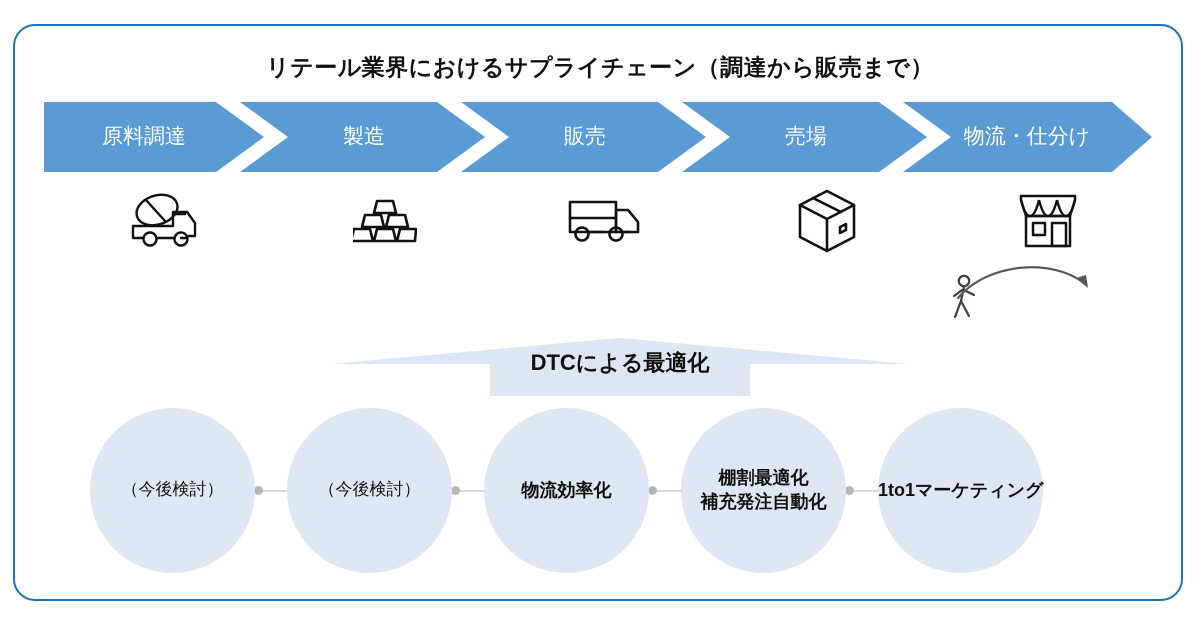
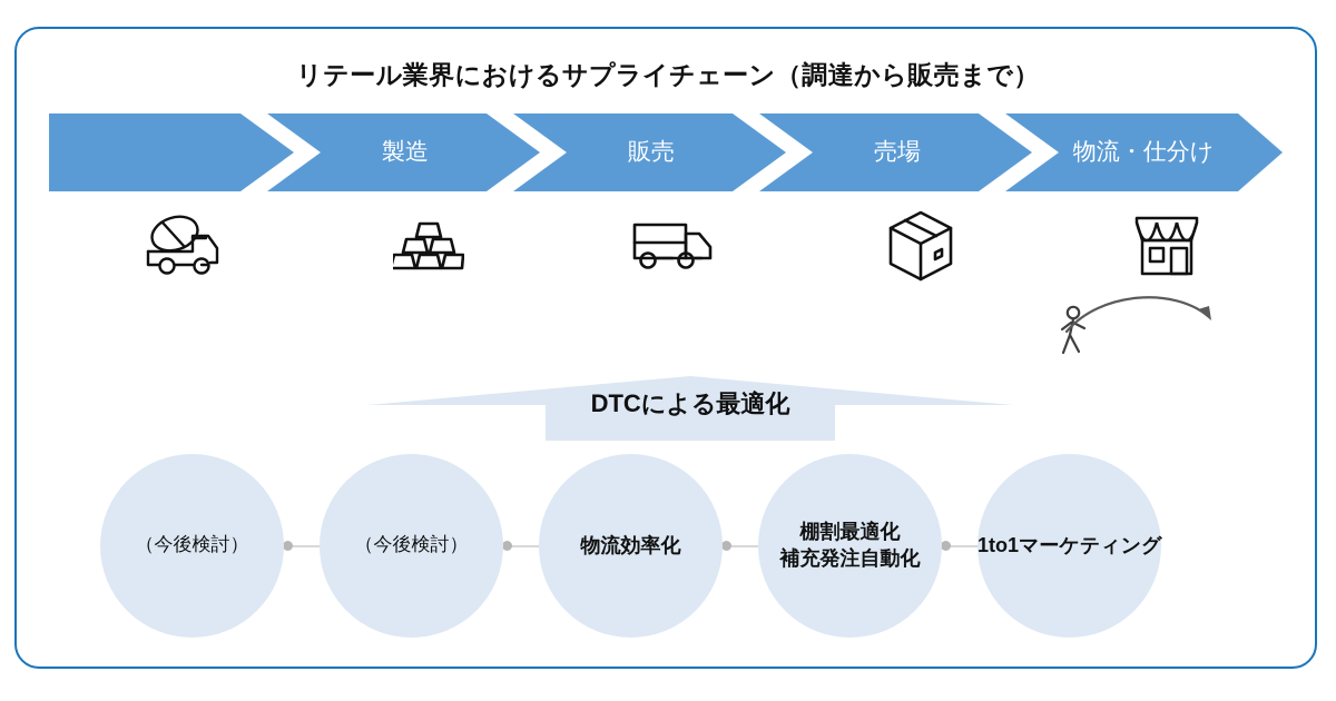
  リテール業界におけるサプライチェーン（調達から販売まで）
- 原料調達
  製造
  販売
  売場
  物流・仕分け
  DTCによる最適化
  （今後検討）
  （今後検討）
  物流効率化
  棚割最適化
  補充発注自動化
  1to1マーケティング
